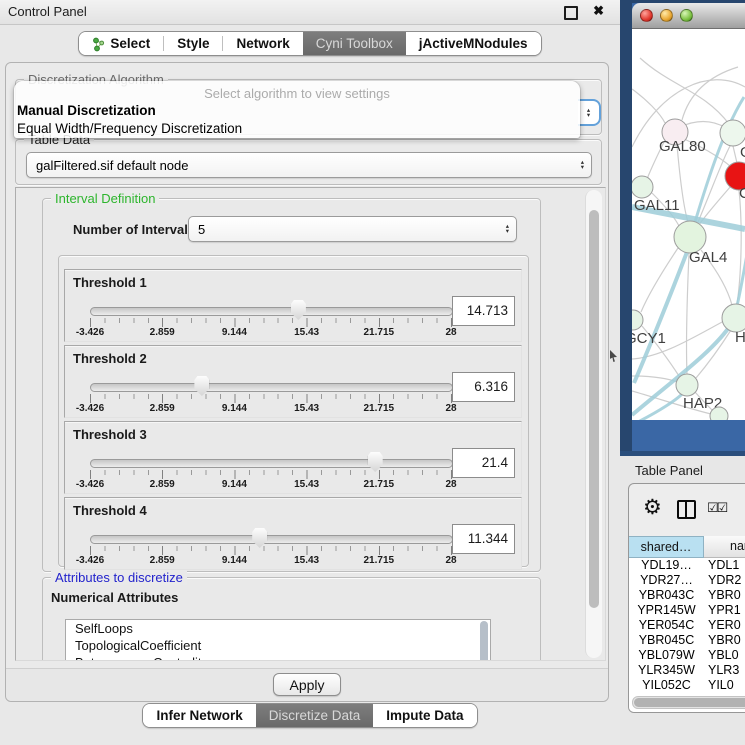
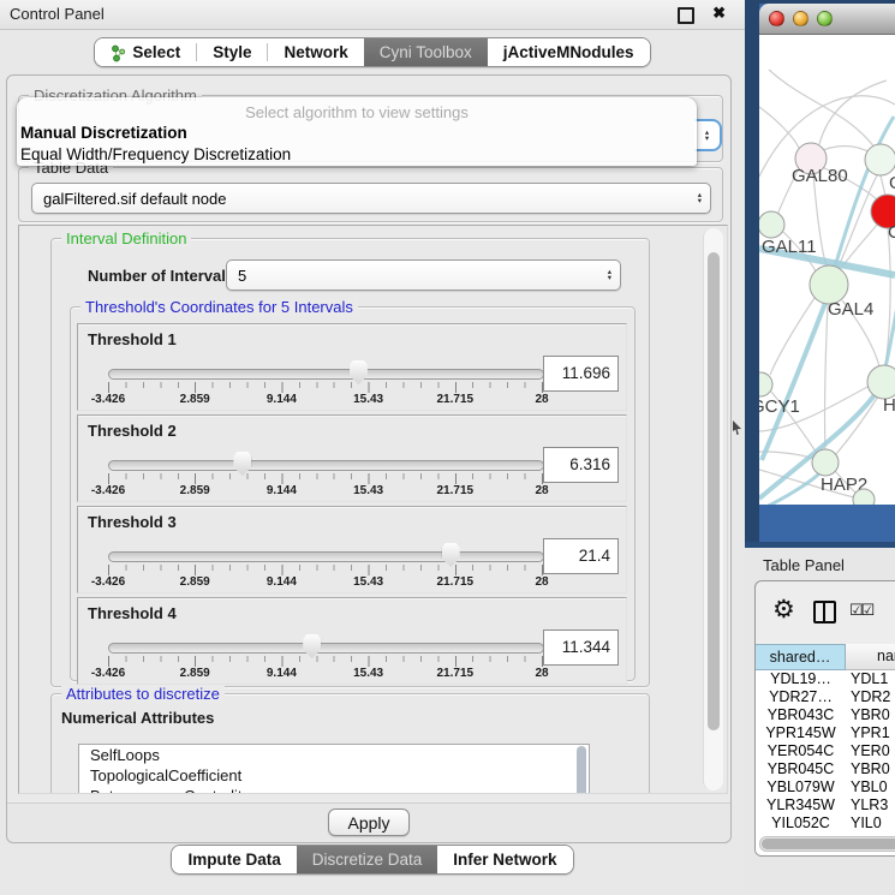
  Control Panel
  ✖
  Select
  Style
  Network
  Cyni Toolbox
  jActiveMNodules
  Discretization Algorithm
  Select algorithm to view settings
  Manual Discretization
  Equal Width/Frequency Discretization
  Table Data
  galFiltered.sif default node
  Interval Definition
  Number of Interval
  5
+ Threshold's Coordinates for 5 Intervals
  Threshold 1
  -3.426
  2.859
  9.144
  15.43
  21.715
  28
- 14.713
+ 11.696
  Threshold 2
  -3.426
  2.859
  9.144
  15.43
  21.715
  28
  6.316
  Threshold 3
  -3.426
  2.859
  9.144
  15.43
  21.715
  28
  21.4
  Threshold 4
  -3.426
  2.859
  9.144
  15.43
  21.715
  28
  11.344
  Attributes to discretize
  Numerical Attributes
  SelfLoops
  TopologicalCoefficient
  Apply
- Infer Network
+ Impute Data
  Discretize Data
- Impute Data
+ Infer Network
  GAL80
  C
  GAL11
  GAL4
  CY1
  H
  HAP2
  Table Panel
  ⚙
  ☑☑
  shared…
  YDL19…
  YDL1
  YDR27…
  YDR2
  YBR043C
  YBR0
  YPR145W
  YPR1
  YER054C
  YER0
  YBR045C
  YBR0
  YBL079W
  YBL0
  YLR345W
  YLR3
  YIL052C
  YIL0
